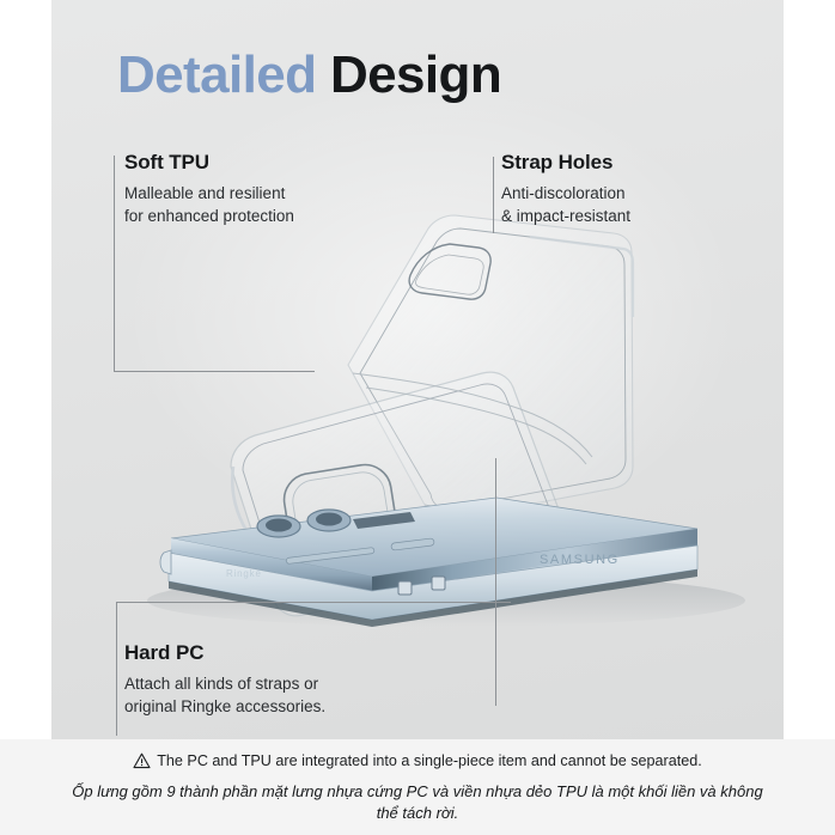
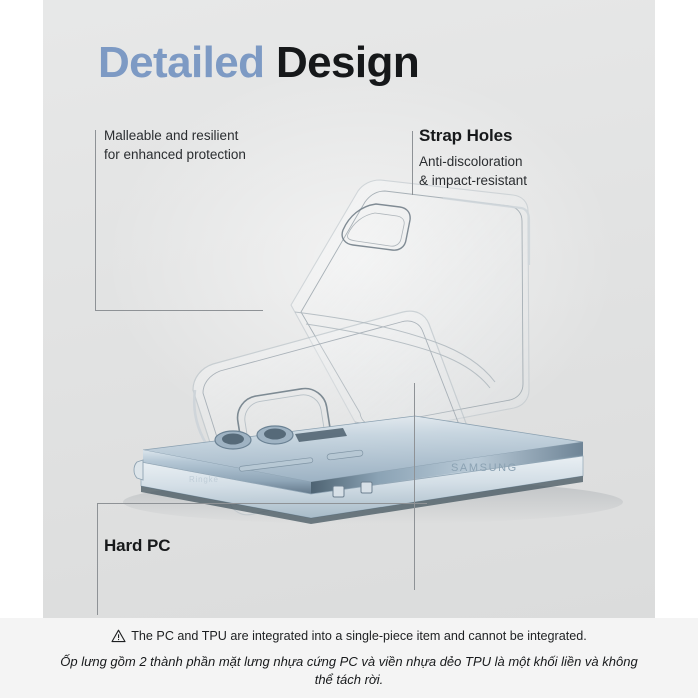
  Detailed Design
  SAMSUNG
  Ringke
- Soft TPU
  Malleable and resilient
  for enhanced protection
  Strap Holes
  Anti-discoloration
  & impact-resistant
  Hard PC
- Attach all kinds of straps or
- original Ringke accessories.
- The PC and TPU are integrated into a single-piece item and cannot be separated.
+ The PC and TPU are integrated into a single-piece item and cannot be integrated.
- Ốp lưng gồm 9 thành phần mặt lưng nhựa cứng PC và viền nhựa dẻo TPU là một khối liền và không thể tách rời.
+ Ốp lưng gồm 2 thành phần mặt lưng nhựa cứng PC và viền nhựa dẻo TPU là một khối liền và không thể tách rời.
